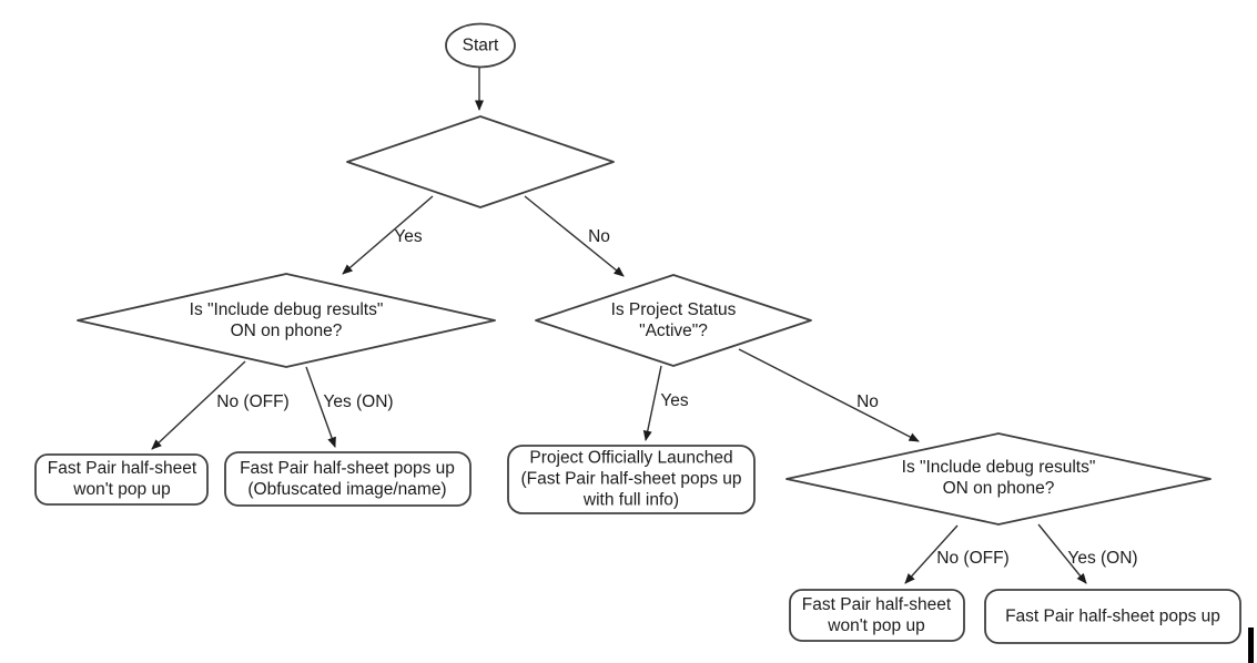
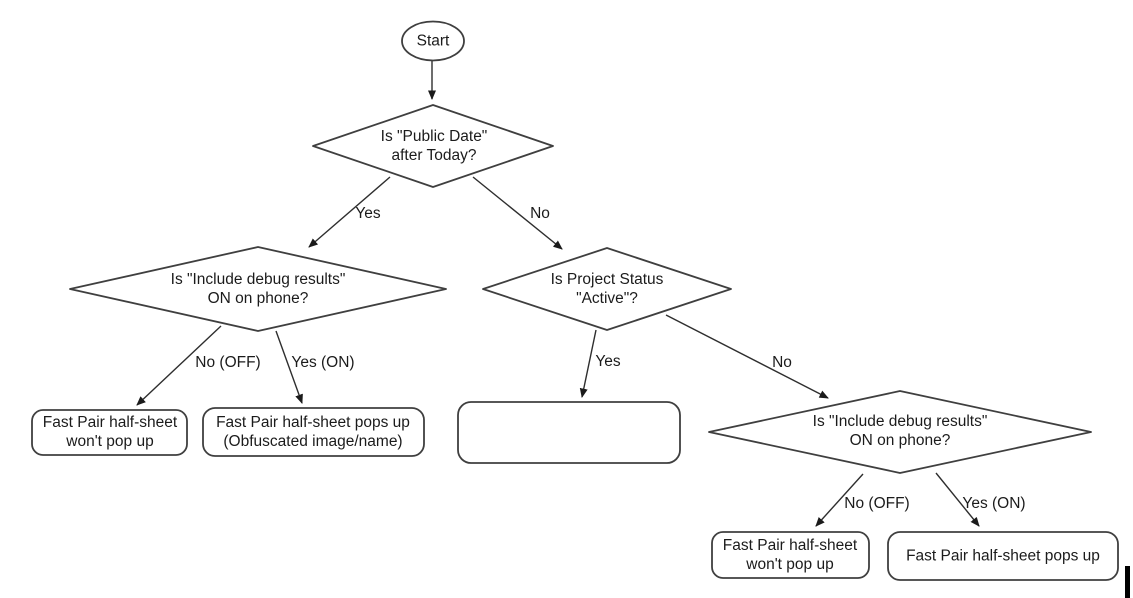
  Start
+ Is "Public Date"
+ after Today?
  Is "Include debug results"
  ON on phone?
  Is Project Status
  "Active"?
  Is "Include debug results"
  ON on phone?
  Fast Pair half-sheet
  won't pop up
  Fast Pair half-sheet pops up
  (Obfuscated image/name)
- Project Officially Launched
- (Fast Pair half-sheet pops up
- with full info)
  Fast Pair half-sheet
  won't pop up
  Fast Pair half-sheet pops up
  Yes
  No
  No (OFF)
  Yes (ON)
  Yes
  No
  No (OFF)
  Yes (ON)
